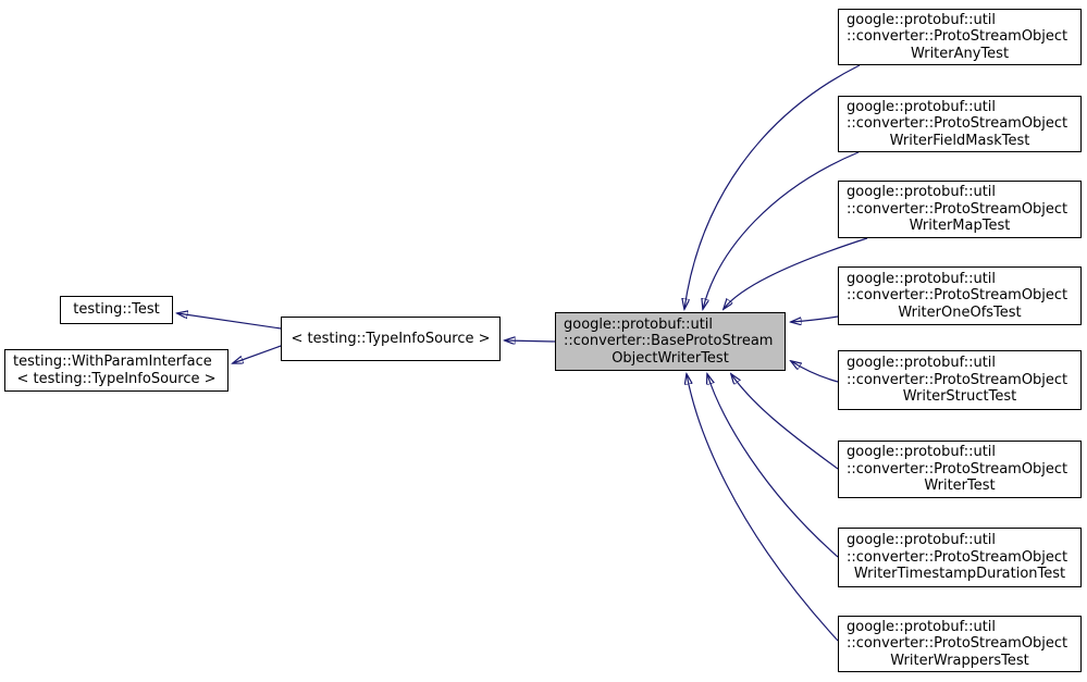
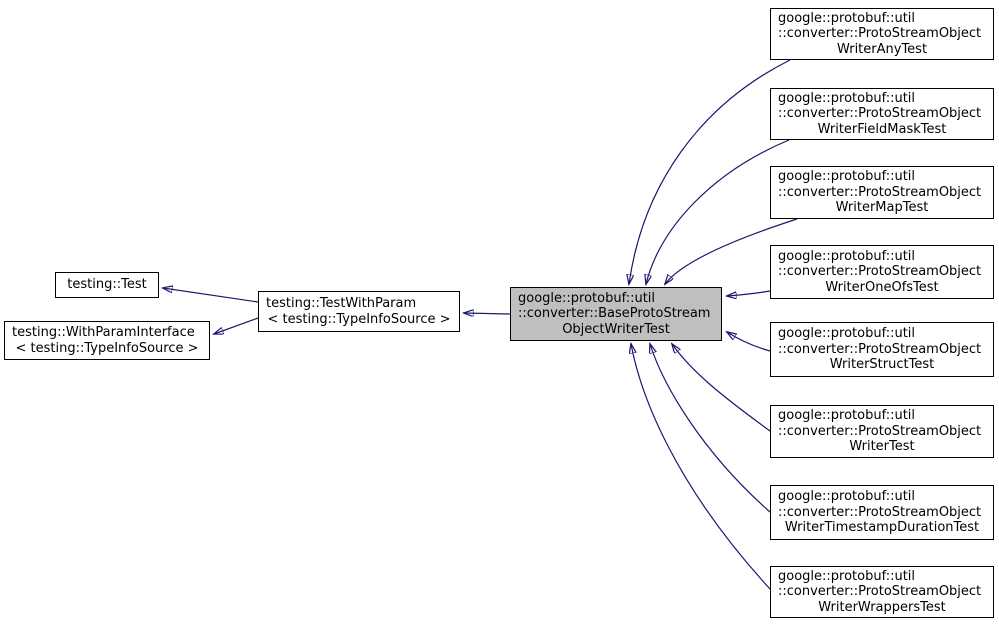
  testing::Test
  testing::WithParamInterface
  < testing::TypeInfoSource >
+ testing::TestWithParam
  < testing::TypeInfoSource >
  google::protobuf::util
  ::converter::BaseProtoStream
  ObjectWriterTest
  google::protobuf::util
  ::converter::ProtoStreamObject
  WriterAnyTest
  google::protobuf::util
  ::converter::ProtoStreamObject
  WriterFieldMaskTest
  google::protobuf::util
  ::converter::ProtoStreamObject
  WriterMapTest
  google::protobuf::util
  ::converter::ProtoStreamObject
  WriterOneOfsTest
  google::protobuf::util
  ::converter::ProtoStreamObject
  WriterStructTest
  google::protobuf::util
  ::converter::ProtoStreamObject
  WriterTest
  google::protobuf::util
  ::converter::ProtoStreamObject
  WriterTimestampDurationTest
  google::protobuf::util
  ::converter::ProtoStreamObject
  WriterWrappersTest
